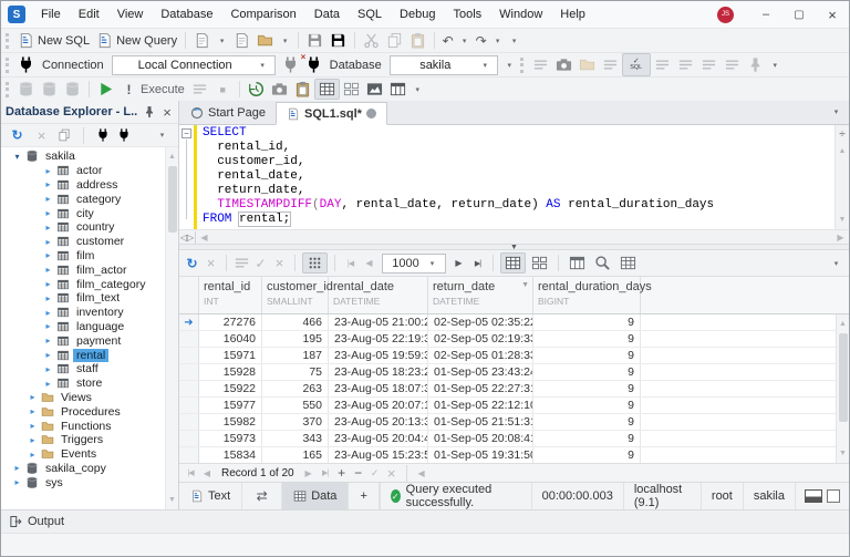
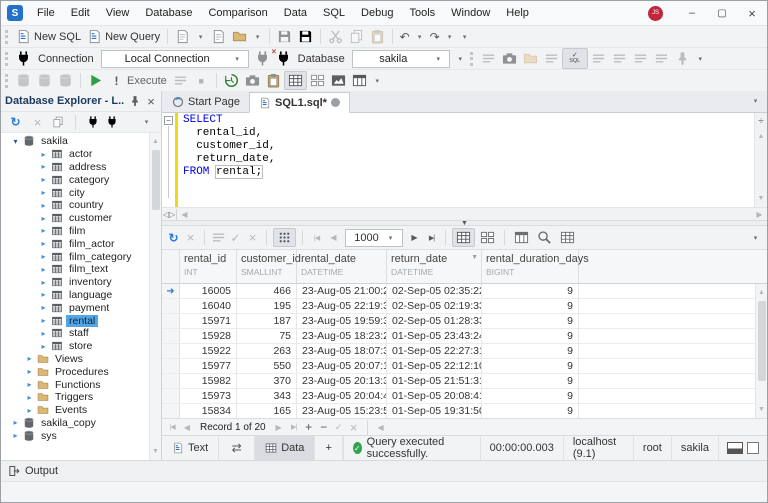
  S
  File
  Edit
  View
  Database
  Comparison
  Data
  SQL
  Debug
  Tools
  Window
  Help
  New SQL
  New Query
  Connection
  Local Connection
  ×
  Database
  sakila
  Execute
  Database Explorer - L..
  sakila
  actor
  address
  category
  city
  country
  customer
  film
  film_actor
  film_category
  film_text
  inventory
  language
  payment
  rental
  staff
  store
  Views
  Procedures
  Functions
  Triggers
  Events
  sakila_copy
  sys
  Start Page
  SQL1.sql*
  −
  SELECT
  rental_id,
  customer_id,
- rental_date,
  return_date,
- TIMESTAMPDIFF(DAY, rental_date, return_date) AS rental_duration_days
  FROM rental;
  ◁▷
  1000
  rental_id
  INT
  customer_i
  SMALLINT
  rental_date
  DATETIME
  return_date
  DATETIME
  rental_duration_da
  BIGINT
  ➜
- 27276
+ 16005
  466
  23-Aug-05 21:00:2
  02-Sep-05 02:35:22
  9
  16040
  195
  23-Aug-05 22:19:3
  02-Sep-05 02:19:33
  9
  15971
  187
  23-Aug-05 19:59:3
  02-Sep-05 01:28:33
  9
  15928
  75
  23-Aug-05 18:23:2
  01-Sep-05 23:43:24
  9
  15922
  263
  23-Aug-05 18:07:3
  01-Sep-05 22:27:31
  9
  15977
  550
  23-Aug-05 20:07:1
  01-Sep-05 22:12:10
  9
  15982
  370
  23-Aug-05 20:13:3
  01-Sep-05 21:51:31
  9
  15973
  343
  23-Aug-05 20:04:4
  01-Sep-05 20:08:41
  9
  15834
  165
  23-Aug-05 15:23:5
  01-Sep-05 19:31:50
  9
  Record 1 of 20
  Text
  Data
  +
  ✓
  Query executed successfully.
  00:00:00.003
  localhost (9.1)
  root
  sakila
  Output
